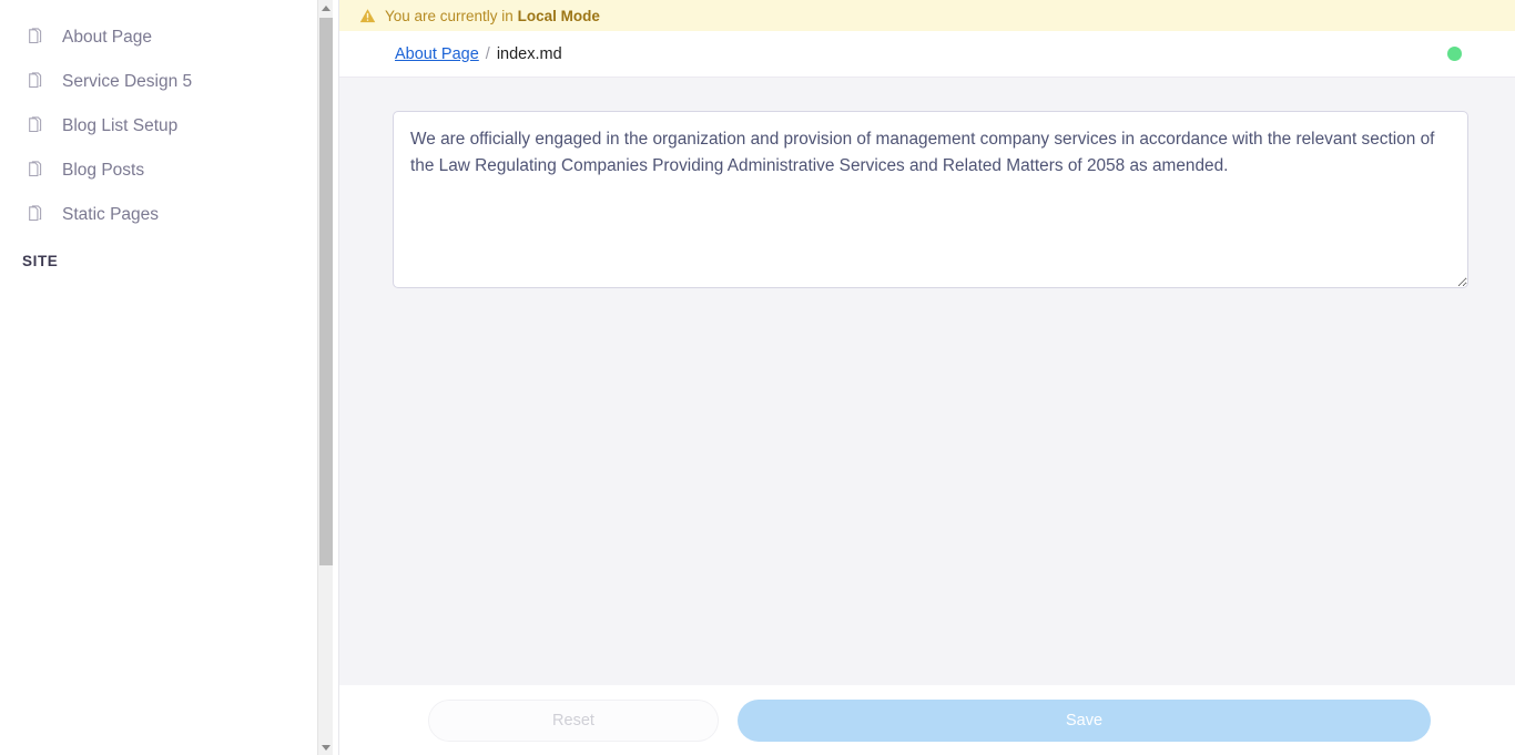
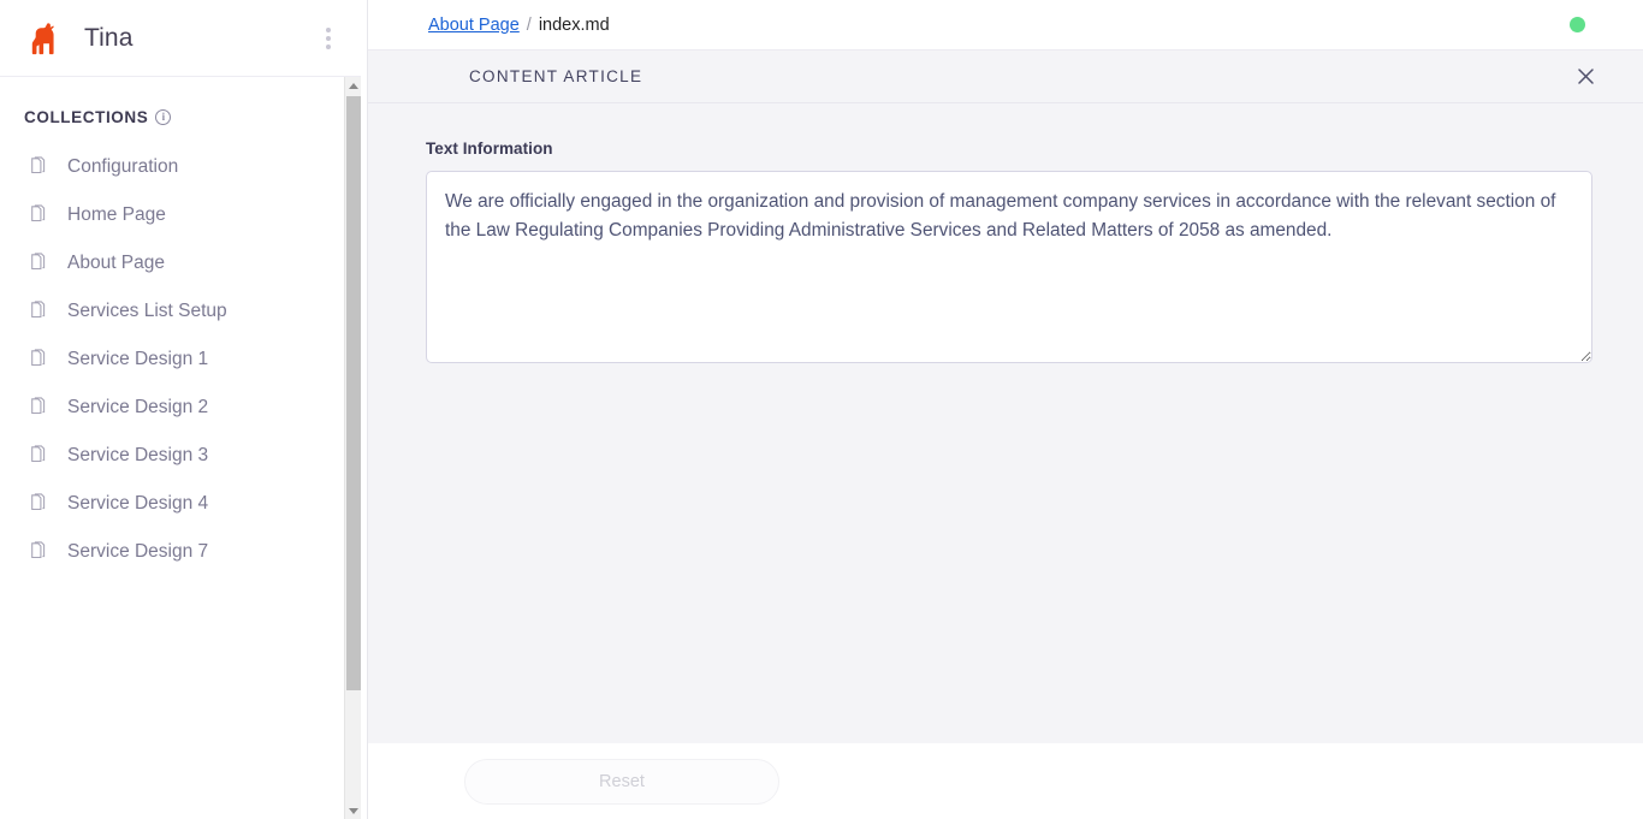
+ Tina
+ COLLECTIONS
+ i
+ Configuration
+ Home Page
  About Page
+ Services List Setup
+ Service Design 1
+ Service Design 2
+ Service Design 3
+ Service Design 4
- Service Design 5
+ Service Design 7
- Blog List Setup
- Blog Posts
- Static Pages
- SITE
- You are currently in Local Mode
  About Page
  /
  index.md
+ CONTENT ARTICLE
+ Text Information
  Reset
- Save
